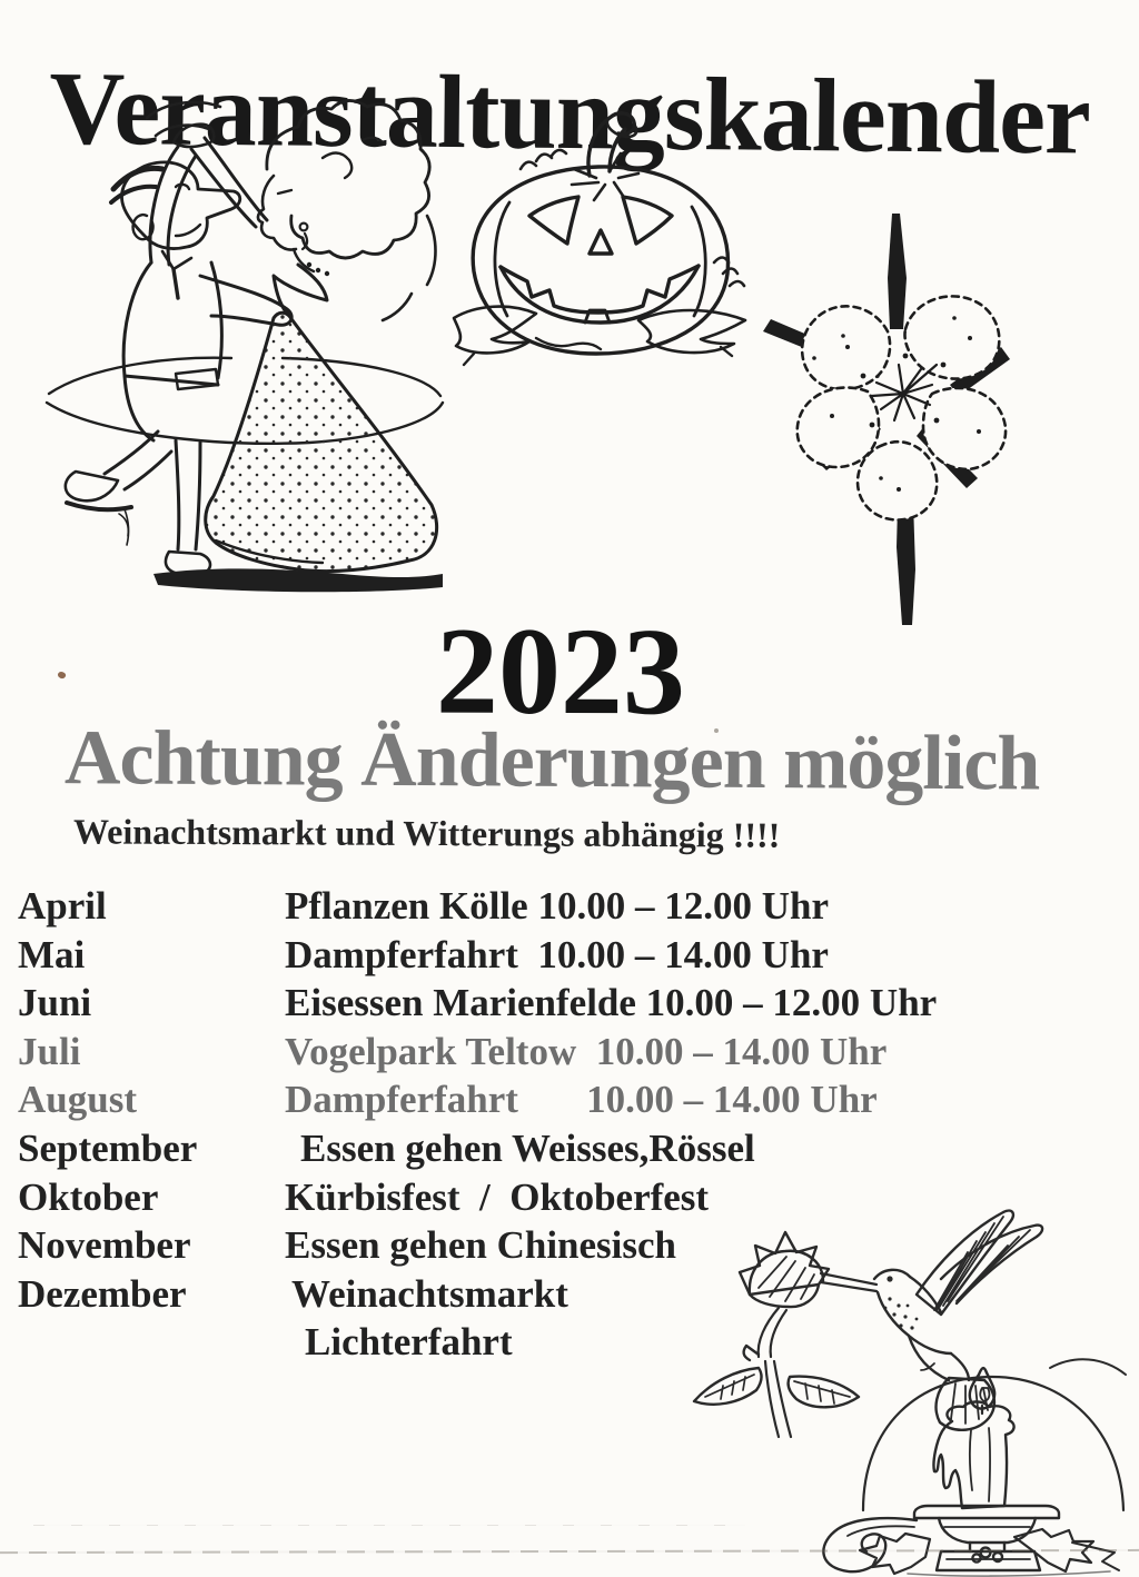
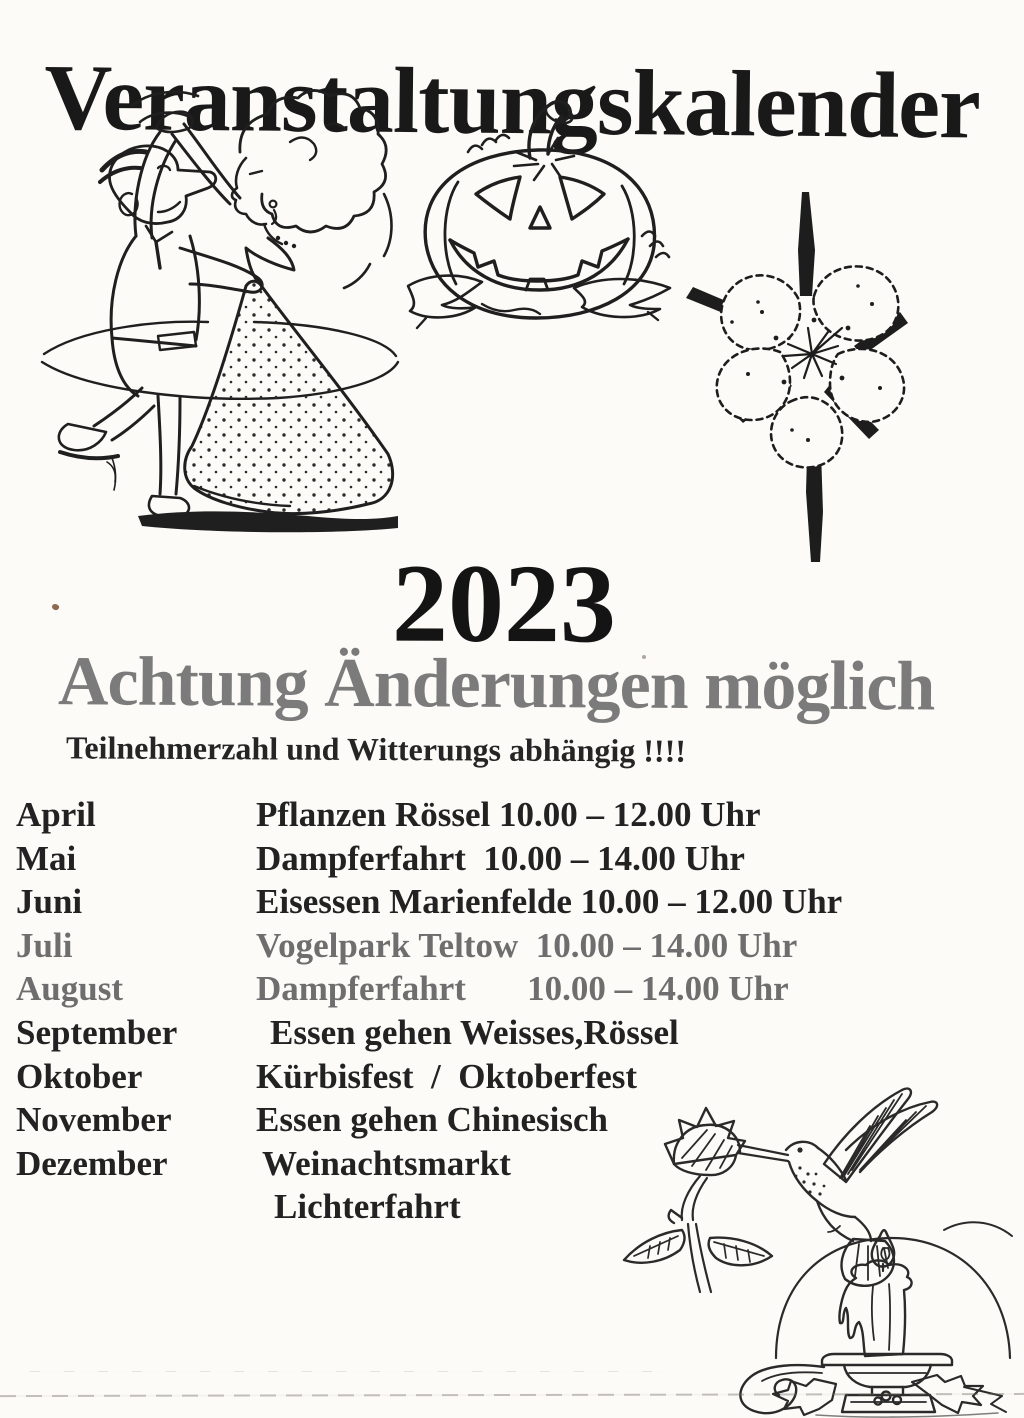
  Veranstaltungskalender
  2023
  Achtung Änderungen möglich
- Weinachtsmarkt und Witterungs abhängig !!!!
+ Teilnehmerzahl und Witterungs abhängig !!!!
  April
- Pflanzen Kölle 10.00 – 12.00 Uhr
+ Pflanzen Rössel 10.00 – 12.00 Uhr
  Mai
  Dampferfahrt 10.00 – 14.00 Uhr
  Juni
  Eisessen Marienfelde 10.00 – 12.00 Uhr
  Juli
  Vogelpark Teltow 10.00 – 14.00 Uhr
  August
  Dampferfahrt 10.00 – 14.00 Uhr
  September
  Essen gehen Weisses,Rössel
  Oktober
  Kürbisfest / Oktoberfest
  November
  Essen gehen Chinesisch
  Dezember
  Weinachtsmarkt
  Lichterfahrt
